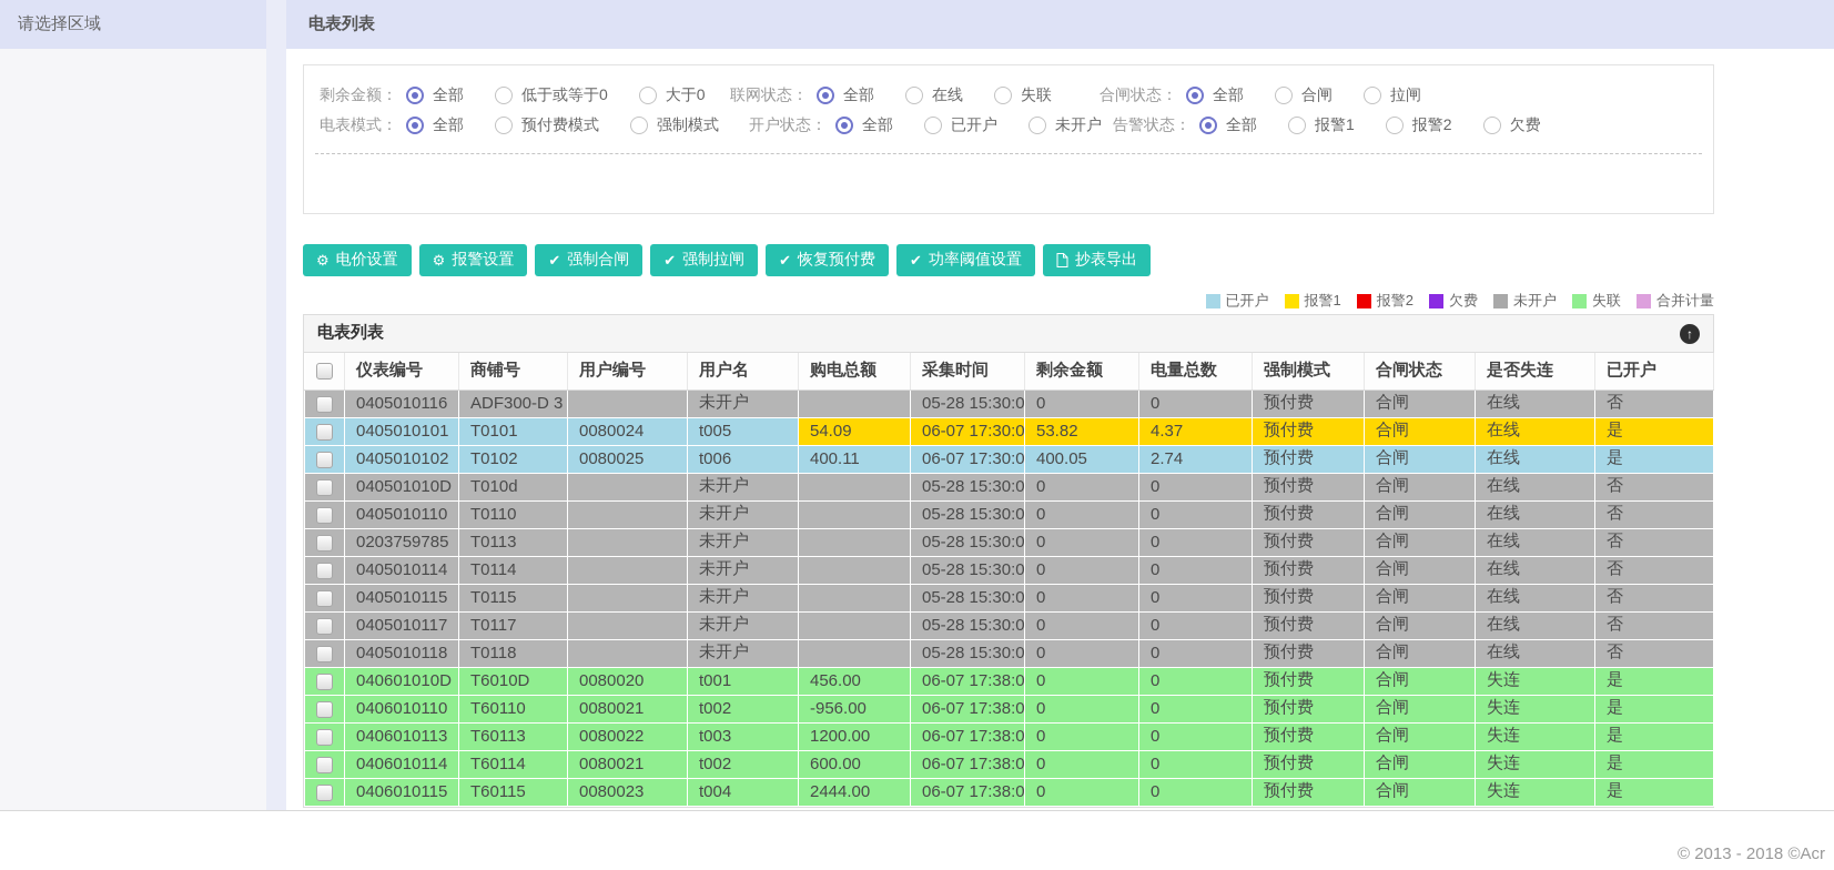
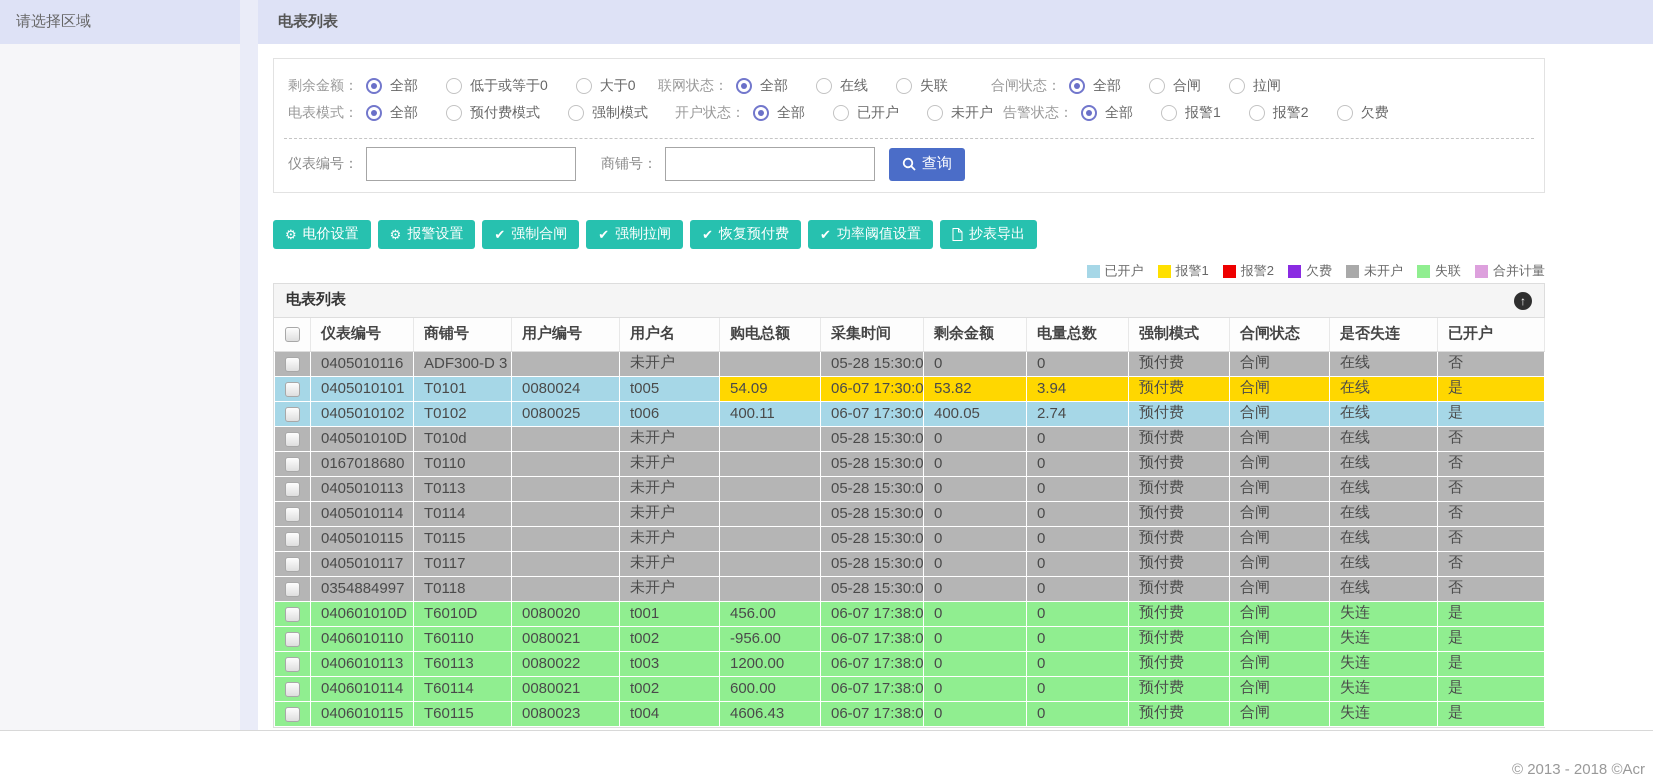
  请选择区域
  电表列表
  剩余金额：
  全部
  低于或等于0
  大于0
  联网状态：
  全部
  在线
  失联
  合闸状态：
  全部
  合闸
  拉闸
  电表模式：
  全部
  预付费模式
  强制模式
  开户状态：
  全部
  已开户
  未开户
  告警状态：
  全部
  报警1
  报警2
  欠费
+ 仪表编号：
+ 商铺号：
+ 查询
  ⚙
  电价设置
  ⚙
  报警设置
  ✔
  强制合闸
  ✔
  强制拉闸
  ✔
  恢复预付费
  ✔
  功率阈值设置
  抄表导出
  已开户
  报警1
  报警2
  欠费
  未开户
  失联
  合并计量
  电表列表
  ↑
  	仪表编号	商铺号	用户编号	用户名	购电总额	采集时间	剩余金额	电量总数	强制模式	合闸状态	是否失连	已开户
  	0405010116	ADF300-D 3		未开户		05-28 15:30:0	0	0	预付费	合闸	在线	否
- 	0405010101	T0101	0080024	t005	54.09	06-07 17:30:0	53.82	4.37	预付费	合闸	在线	是
+ 	0405010101	T0101	0080024	t005	54.09	06-07 17:30:0	53.82	3.94	预付费	合闸	在线	是
  	0405010102	T0102	0080025	t006	400.11	06-07 17:30:0	400.05	2.74	预付费	合闸	在线	是
  	040501010D	T010d		未开户		05-28 15:30:0	0	0	预付费	合闸	在线	否
- 	0405010110	T0110		未开户		05-28 15:30:0	0	0	预付费	合闸	在线	否
+ 	0167018680	T0110		未开户		05-28 15:30:0	0	0	预付费	合闸	在线	否
- 	0203759785	T0113		未开户		05-28 15:30:0	0	0	预付费	合闸	在线	否
+ 	0405010113	T0113		未开户		05-28 15:30:0	0	0	预付费	合闸	在线	否
  	0405010114	T0114		未开户		05-28 15:30:0	0	0	预付费	合闸	在线	否
  	0405010115	T0115		未开户		05-28 15:30:0	0	0	预付费	合闸	在线	否
  	0405010117	T0117		未开户		05-28 15:30:0	0	0	预付费	合闸	在线	否
- 	0405010118	T0118		未开户		05-28 15:30:0	0	0	预付费	合闸	在线	否
+ 	0354884997	T0118		未开户		05-28 15:30:0	0	0	预付费	合闸	在线	否
  	040601010D	T6010D	0080020	t001	456.00	06-07 17:38:0	0	0	预付费	合闸	失连	是
  	0406010110	T60110	0080021	t002	-956.00	06-07 17:38:0	0	0	预付费	合闸	失连	是
  	0406010113	T60113	0080022	t003	1200.00	06-07 17:38:0	0	0	预付费	合闸	失连	是
  	0406010114	T60114	0080021	t002	600.00	06-07 17:38:0	0	0	预付费	合闸	失连	是
- 	0406010115	T60115	0080023	t004	2444.00	06-07 17:38:0	0	0	预付费	合闸	失连	是
+ 	0406010115	T60115	0080023	t004	4606.43	06-07 17:38:0	0	0	预付费	合闸	失连	是
  © 2013 - 2018 ©Acr
